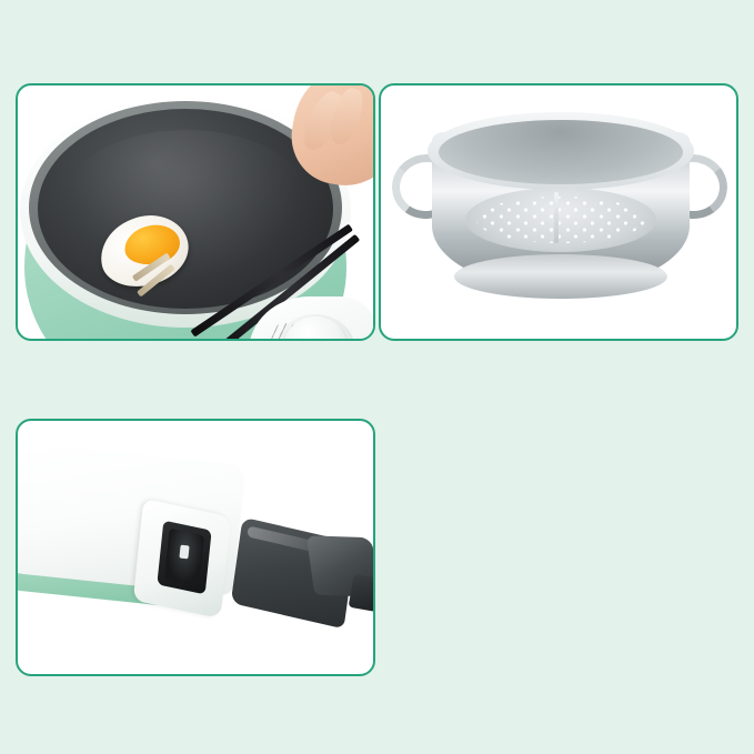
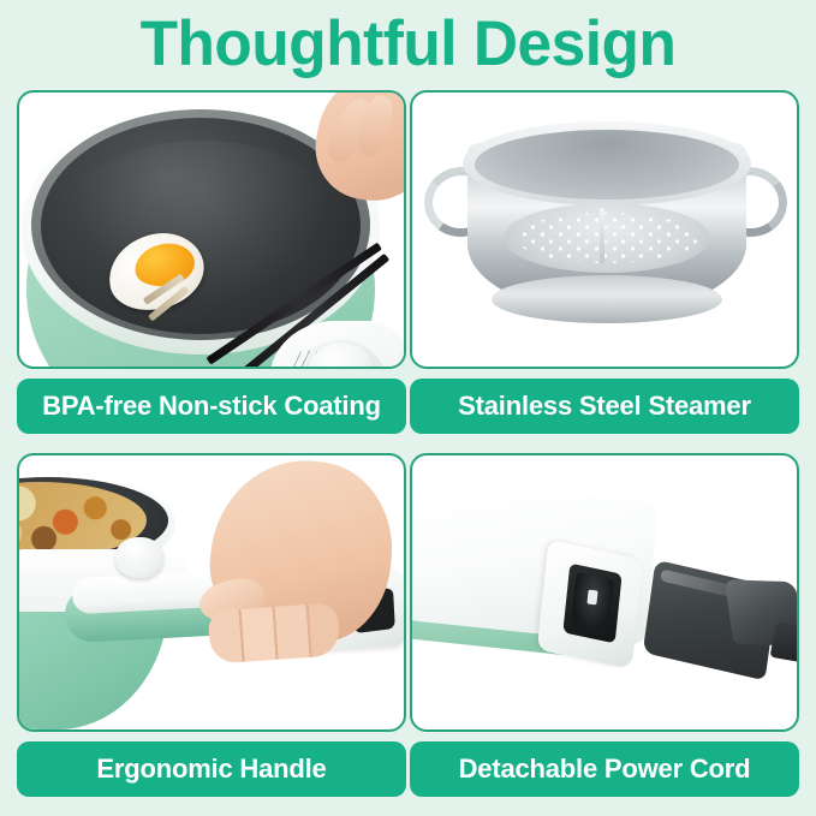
+ Thoughtful Design
+ BPA-free Non-stick Coating
+ Stainless Steel Steamer
+ Ergonomic Handle
+ Detachable Power Cord
